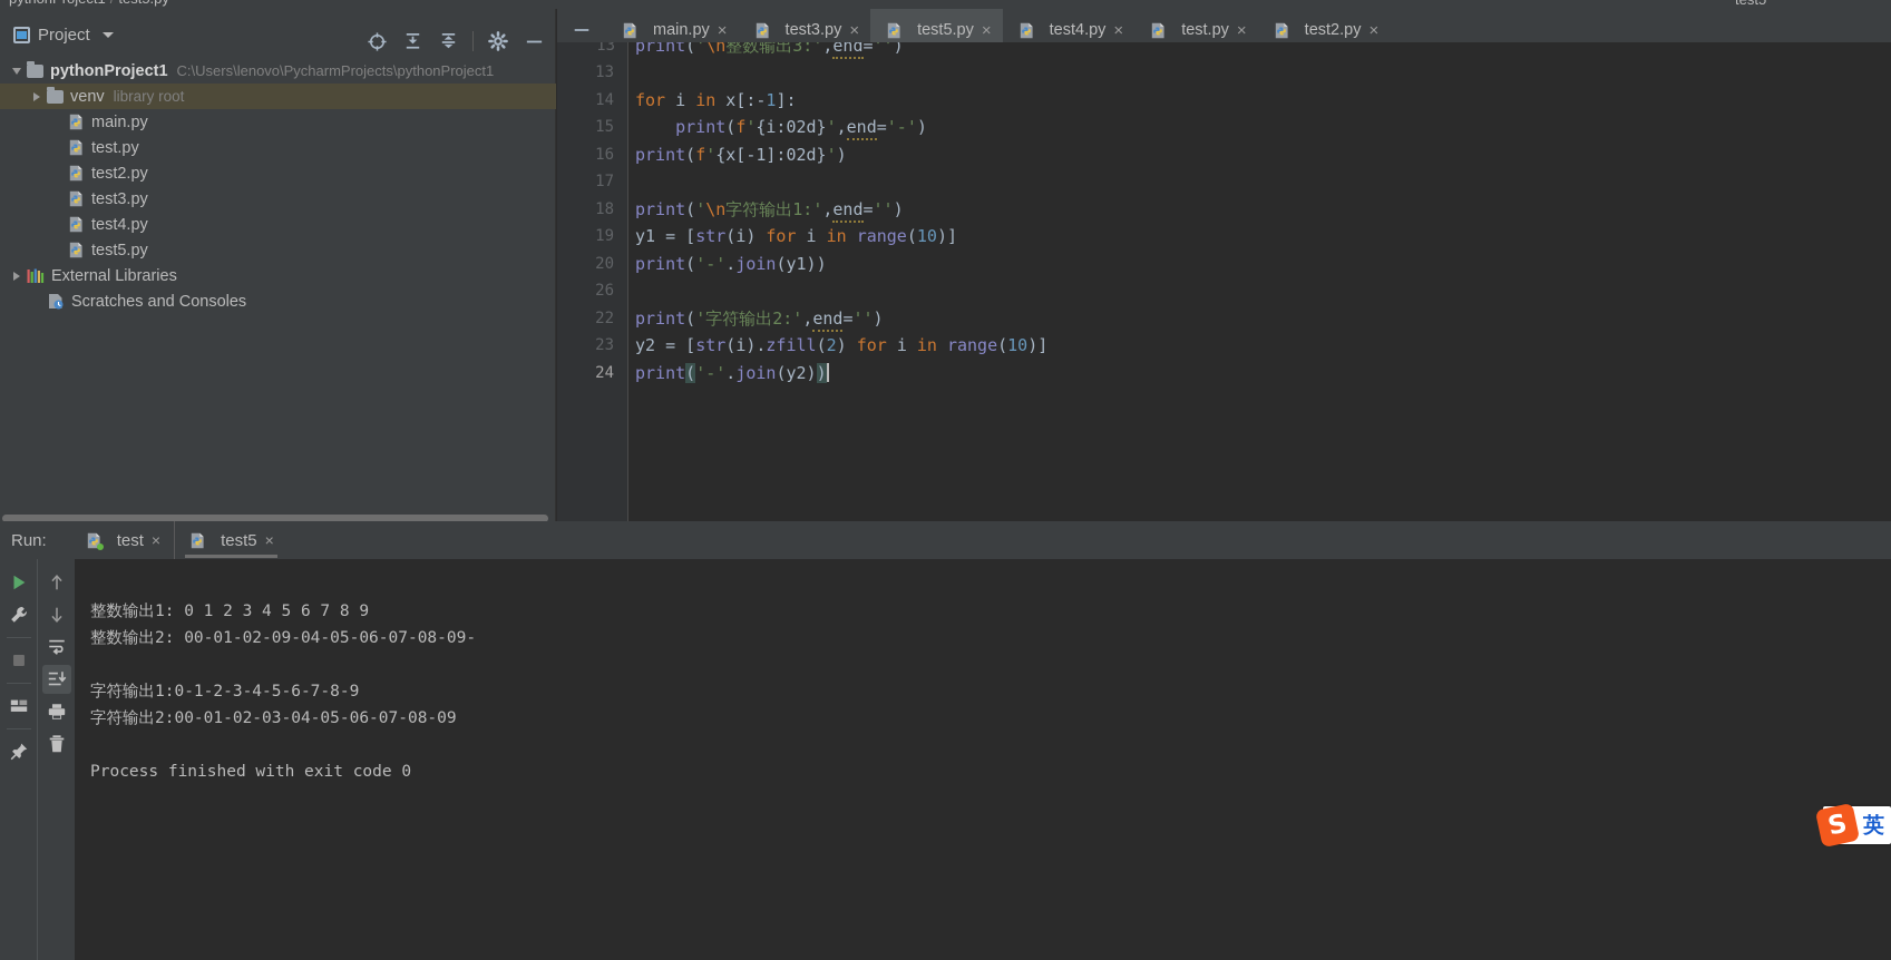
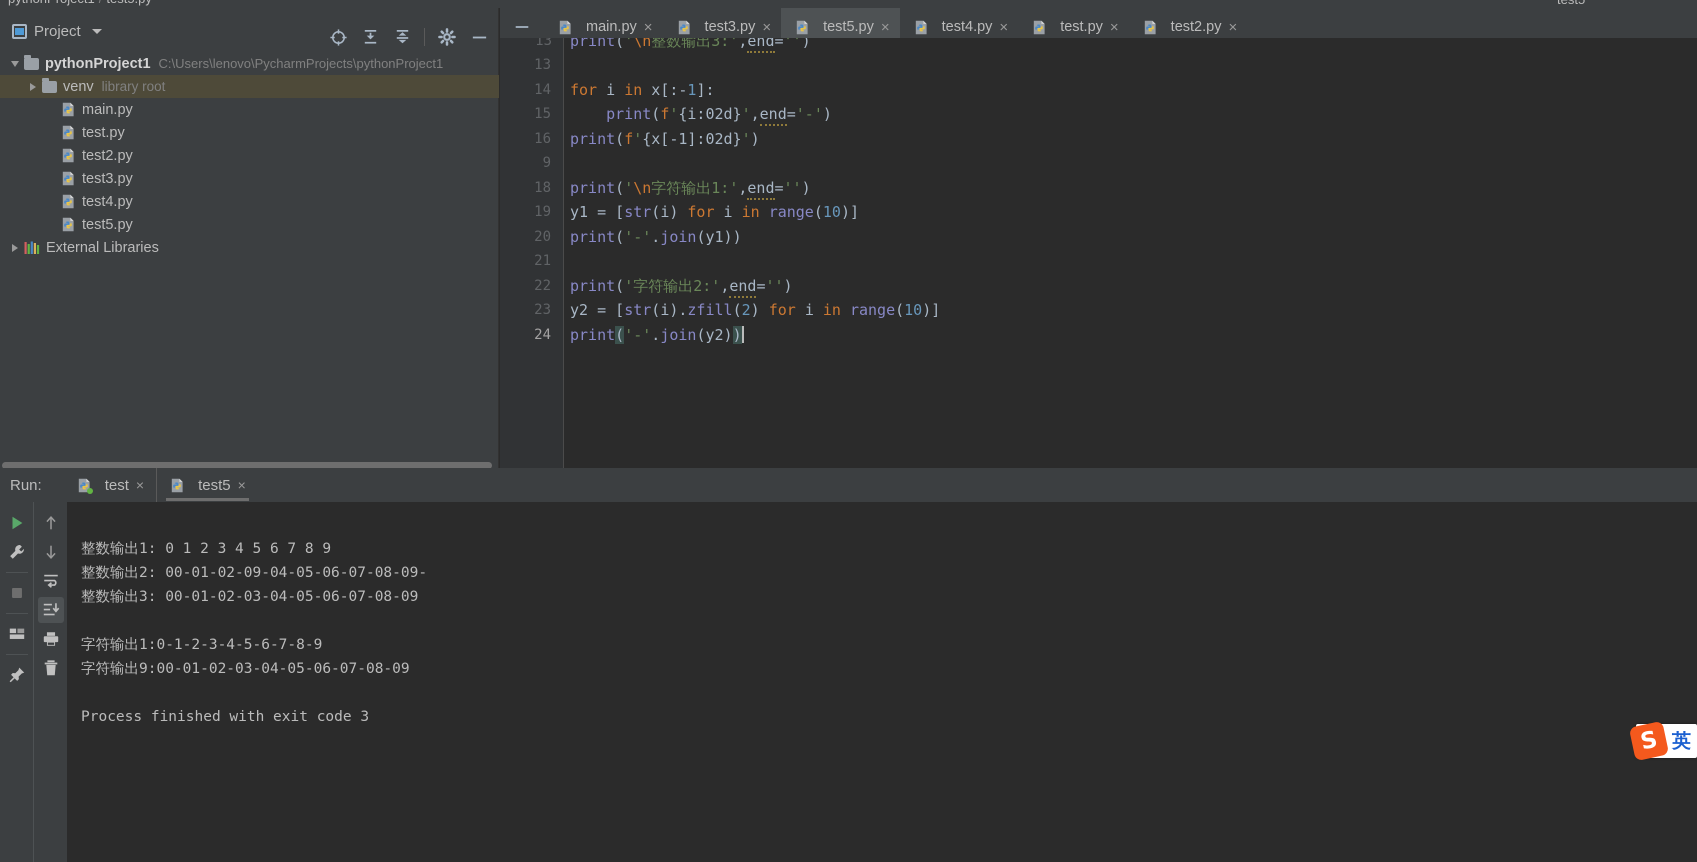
  Project
  pythonProject1
  C:\Users\lenovo\PycharmProjects\pythonProject1
  venv
  library root
  main.py
  test.py
  test2.py
  test3.py
  test4.py
  test5.py
  External Libraries
- Scratches and Consoles
  main.py
  ×
  test3.py
  ×
  test5.py
  ×
  test4.py
  ×
  test.py
  ×
  test2.py
  ×
  13
  14
  15
  16
- 17
+ 9
  18
  19
  20
- 26
+ 21
  22
  23
  24
  13
  for i in x[:-1]:
  print(f'{i:02d}',end='-')
  print(f'{x[-1]:02d}')
  print('\n字符输出1:',end='')
  y1 = [str(i) for i in range(10)]
  print('-'.join(y1))
  print('字符输出2:',end='')
  y2 = [str(i).zfill(2) for i in range(10)]
  print('-'.join(y2))
  print('\n整数输出3:',end='')
  Run:
  test
  ×
  test5
  ×
  整数输出1: 0 1 2 3 4 5 6 7 8 9
  整数输出2: 00-01-02-09-04-05-06-07-08-09-
+ 整数输出3: 00-01-02-03-04-05-06-07-08-09
  字符输出1:0-1-2-3-4-5-6-7-8-9
- 字符输出2:00-01-02-03-04-05-06-07-08-09
+ 字符输出9:00-01-02-03-04-05-06-07-08-09
- Process finished with exit code 0
+ Process finished with exit code 3
  英
